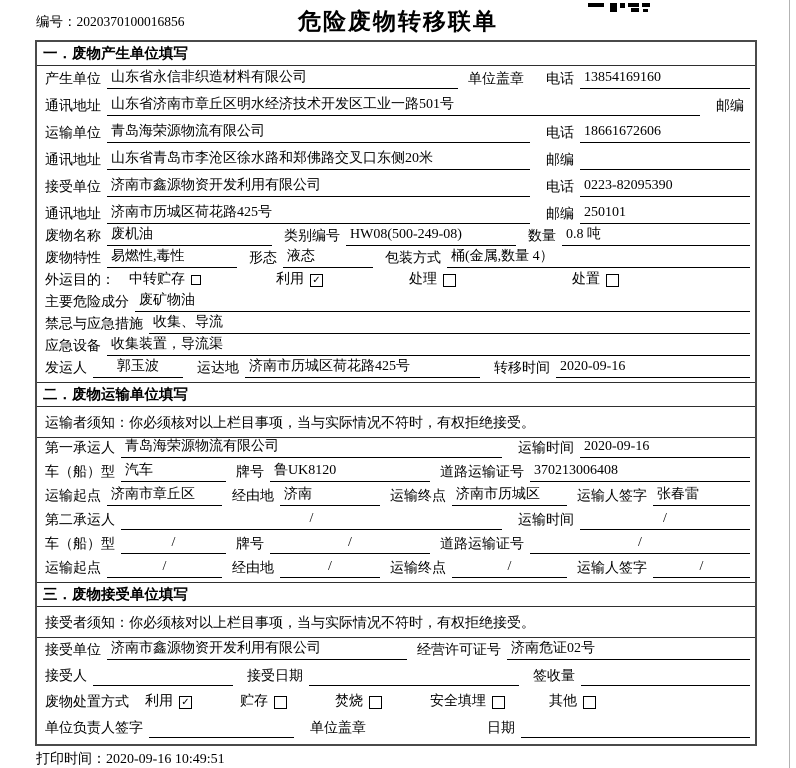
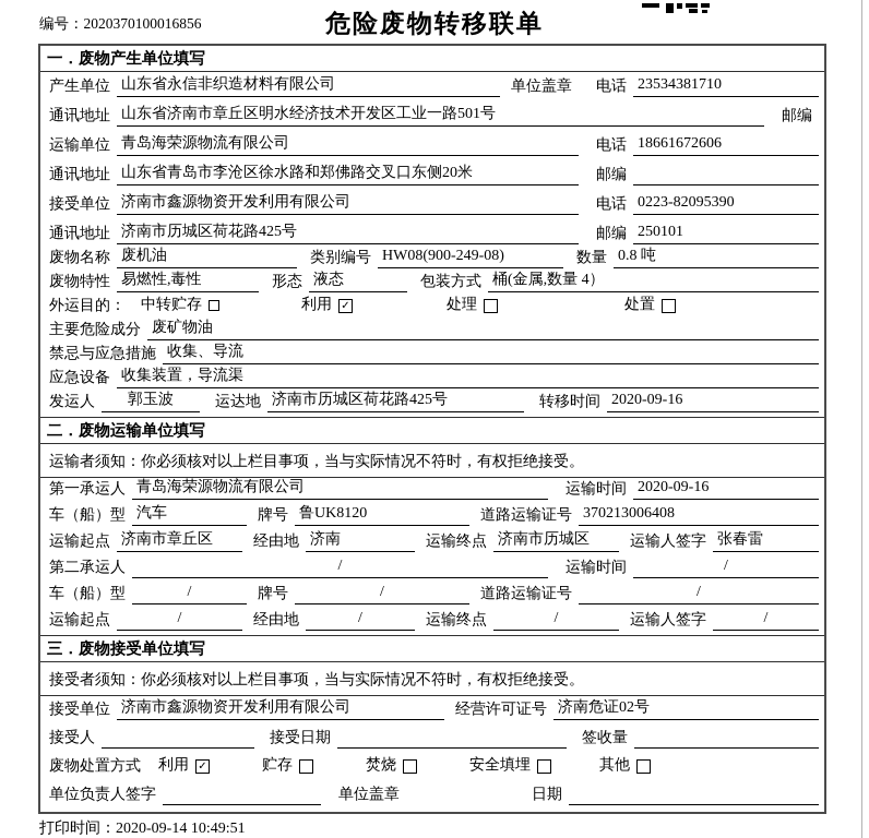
  编号：2020370100016856
  危险废物转移联单
  一．废物产生单位填写
  产生单位
  山东省永信非织造材料有限公司
  单位盖章
  电话
- 13854169160
+ 23534381710
  通讯地址
  山东省济南市章丘区明水经济技术开发区工业一路501号
  邮编
  运输单位
  青岛海荣源物流有限公司
  电话
  18661672606
  通讯地址
  山东省青岛市李沧区徐水路和郑佛路交叉口东侧20米
  邮编
  接受单位
  济南市鑫源物资开发利用有限公司
  电话
  0223-82095390
  通讯地址
  济南市历城区荷花路425号
  邮编
  250101
  废物名称
  废机油
  类别编号
- HW08(500-249-08)
+ HW08(900-249-08)
  数量
  0.8 吨
  废物特性
  易燃性,毒性
  形态
  液态
  包装方式
  桶(金属,数量 4）
  外运目的：
  中转贮存
  利用
  ✓
  处理
  处置
  主要危险成分
  废矿物油
  禁忌与应急措施
  收集、导流
  应急设备
  收集装置，导流渠
  发运人
  郭玉波
  运达地
  济南市历城区荷花路425号
  转移时间
  2020-09-16
  二．废物运输单位填写
  运输者须知：你必须核对以上栏目事项，当与实际情况不符时，有权拒绝接受。
  第一承运人
  青岛海荣源物流有限公司
  运输时间
  2020-09-16
  车（船）型
  汽车
  牌号
  鲁UK8120
  道路运输证号
  370213006408
  运输起点
  济南市章丘区
  经由地
  济南
  运输终点
  济南市历城区
  运输人签字
  张春雷
  第二承运人
  /
  运输时间
  /
  车（船）型
  /
  牌号
  /
  道路运输证号
  /
  运输起点
  /
  经由地
  /
  运输终点
  /
  运输人签字
  /
  三．废物接受单位填写
  接受者须知：你必须核对以上栏目事项，当与实际情况不符时，有权拒绝接受。
  接受单位
  济南市鑫源物资开发利用有限公司
  经营许可证号
  济南危证02号
  接受人
  接受日期
  签收量
  废物处置方式
  利用
  ✓
  贮存
  焚烧
  安全填埋
  其他
  单位负责人签字
  单位盖章
  日期
- 打印时间：2020-09-16 10:49:51
+ 打印时间：2020-09-14 10:49:51
